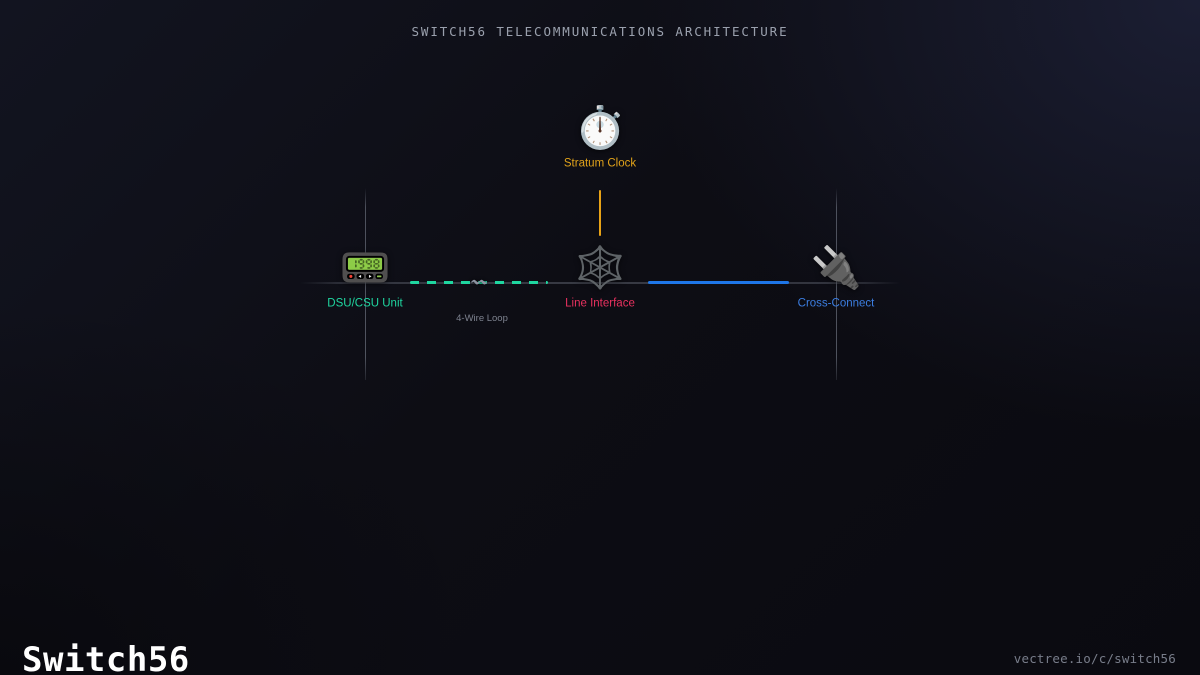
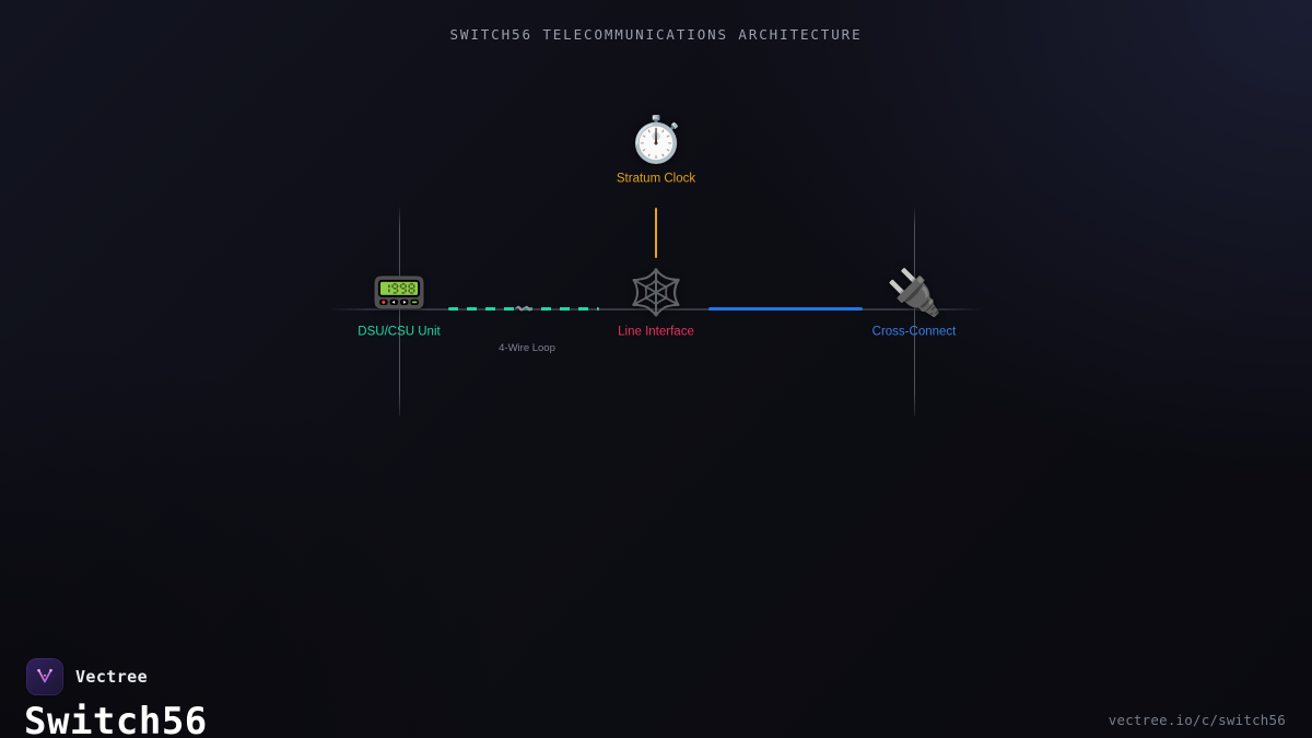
  SWITCH56 TELECOMMUNICATIONS ARCHITECTURE
  〰
  4-Wire Loop
  ⏱️
  Stratum Clock
  📟
  DSU/CSU Unit
  🕸️
  Line Interface
  🔌
  Cross-Connect
+ Vectree
  Switch56
  vectree.io/c/switch56
